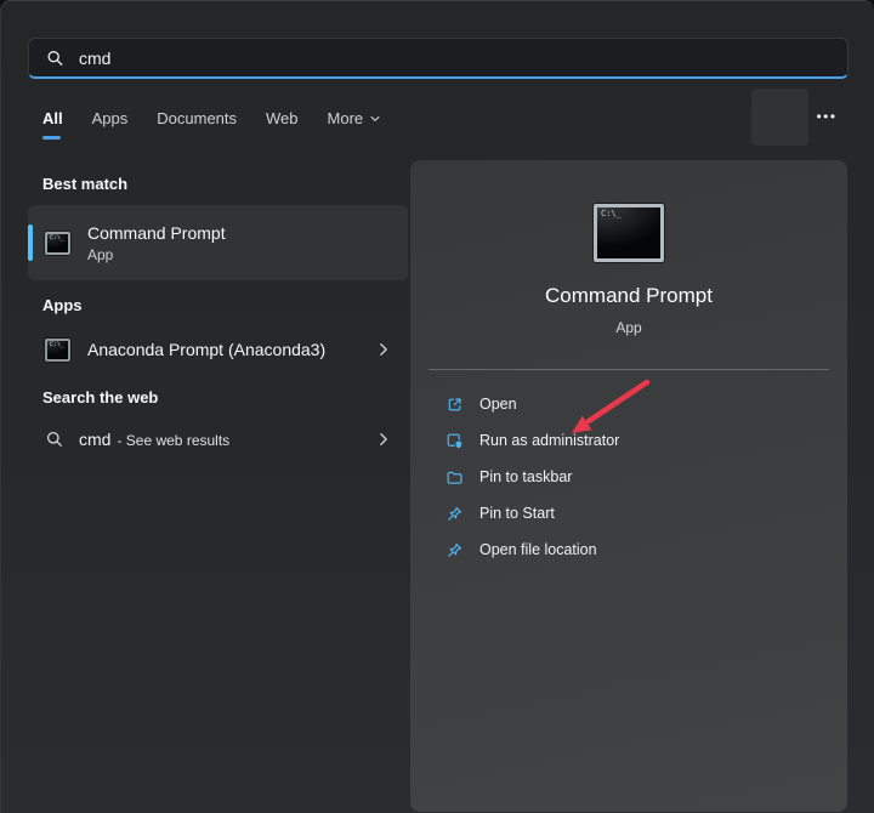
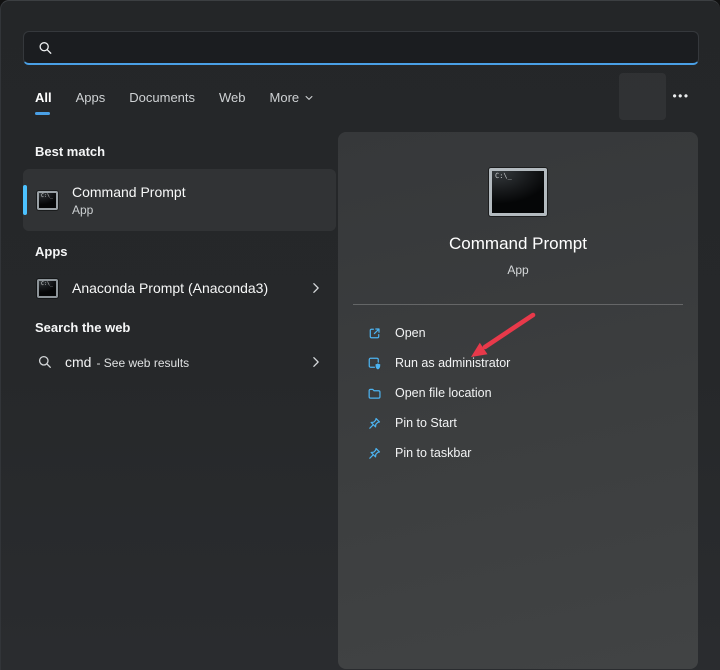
- cmd
  All
  Apps
  Documents
  Web
  More
  •••
  Best match
  Command Prompt
  App
  Apps
  Anaconda Prompt (Anaconda3)
  Search the web
  cmd - See web results
  C:\_
  Command Prompt
  App
  Open
  Run as administrator
- Pin to taskbar
+ Open file location
  Pin to Start
- Open file location
+ Pin to taskbar
